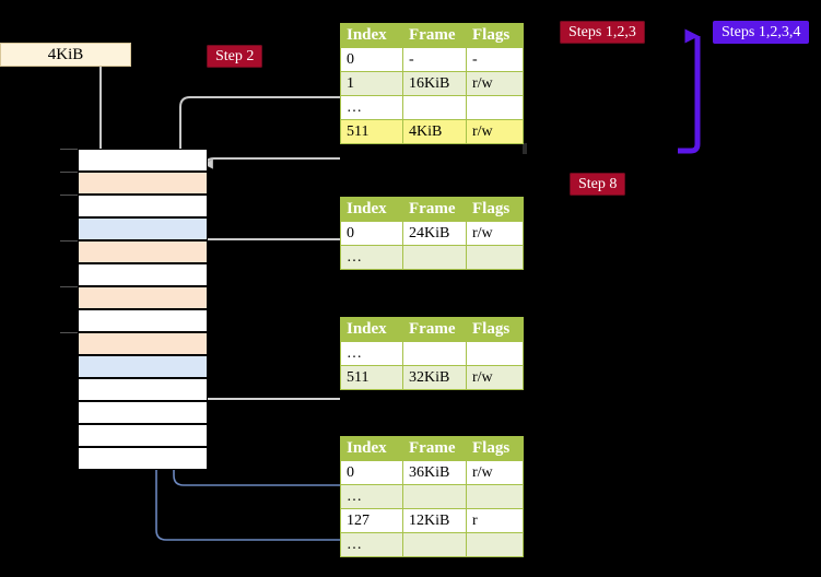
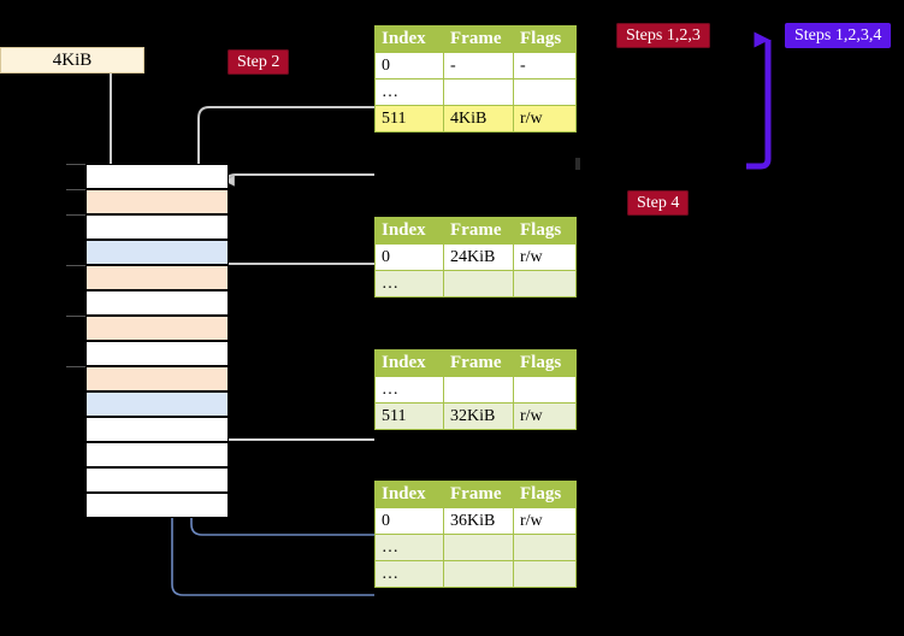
  4KiB
  Step 2
  Steps 1,2,3
  Steps 1,2,3,4
- Step 8
+ Step 4
  Index	Frame	Flags
  0	-	-
- 1	16KiB	r/w
  …
  511	4KiB	r/w
  Index	Frame	Flags
  0	24KiB	r/w
  …
  Index	Frame	Flags
  …
  511	32KiB	r/w
  Index	Frame	Flags
  0	36KiB	r/w
  …
- 127	12KiB	r
  …
